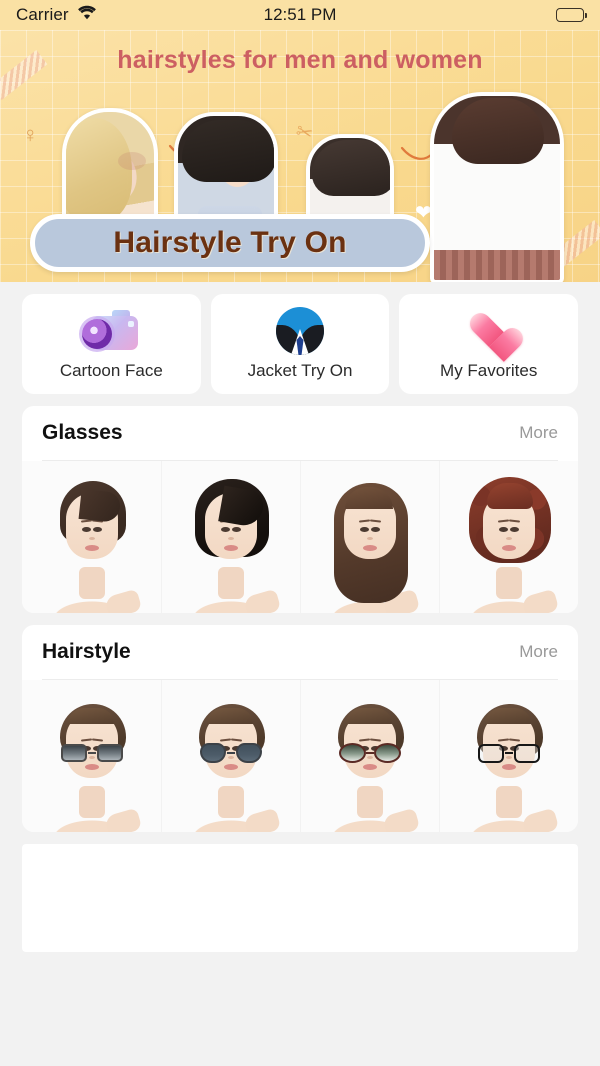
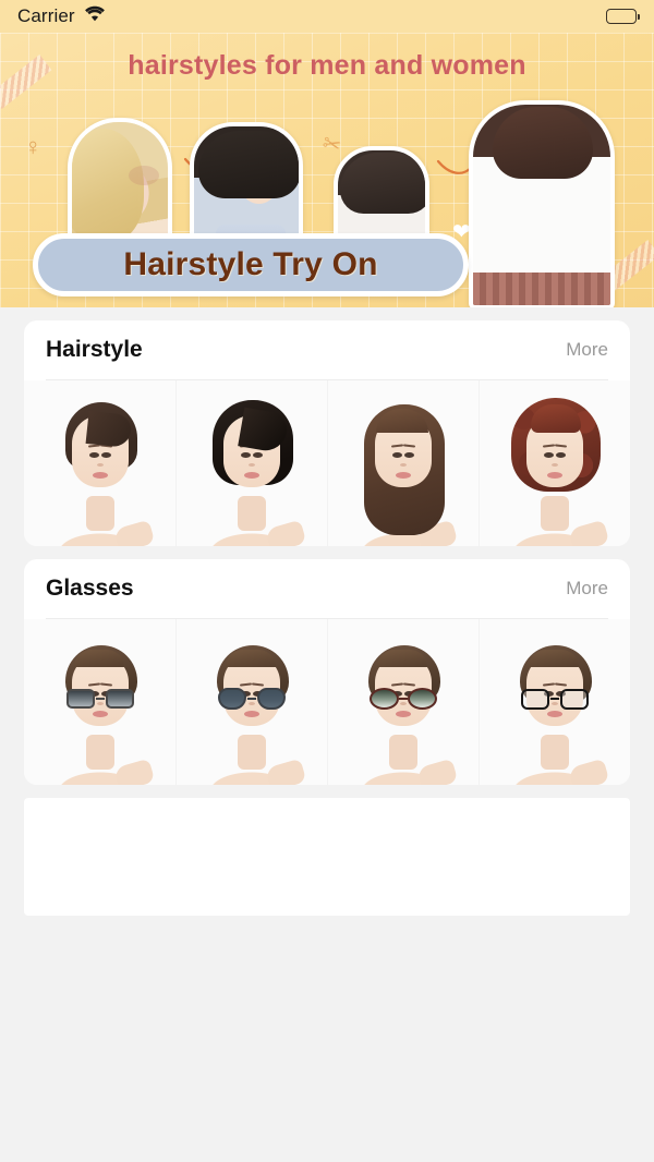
  Carrier
- 12:51 PM
  hairstyles for men and women
  ♀
  ❤
  Hairstyle Try On
- Cartoon Face
- Jacket Try On
- My Favorites
- Glasses
+ Hairstyle
  More
- Hairstyle
+ Glasses
  More
